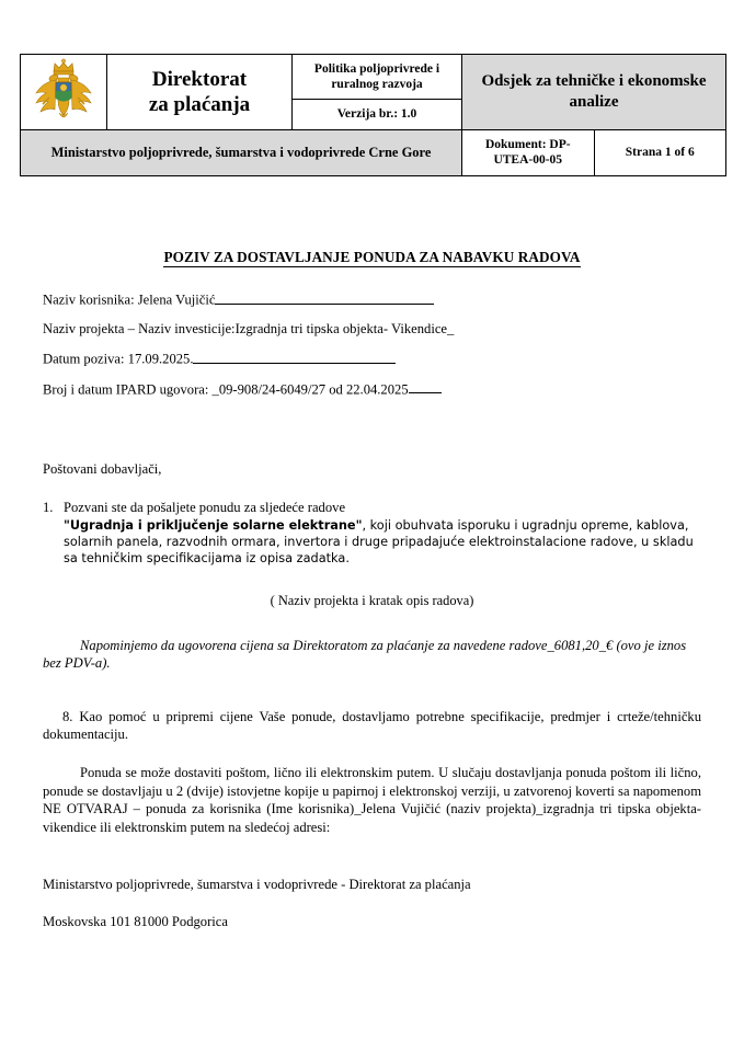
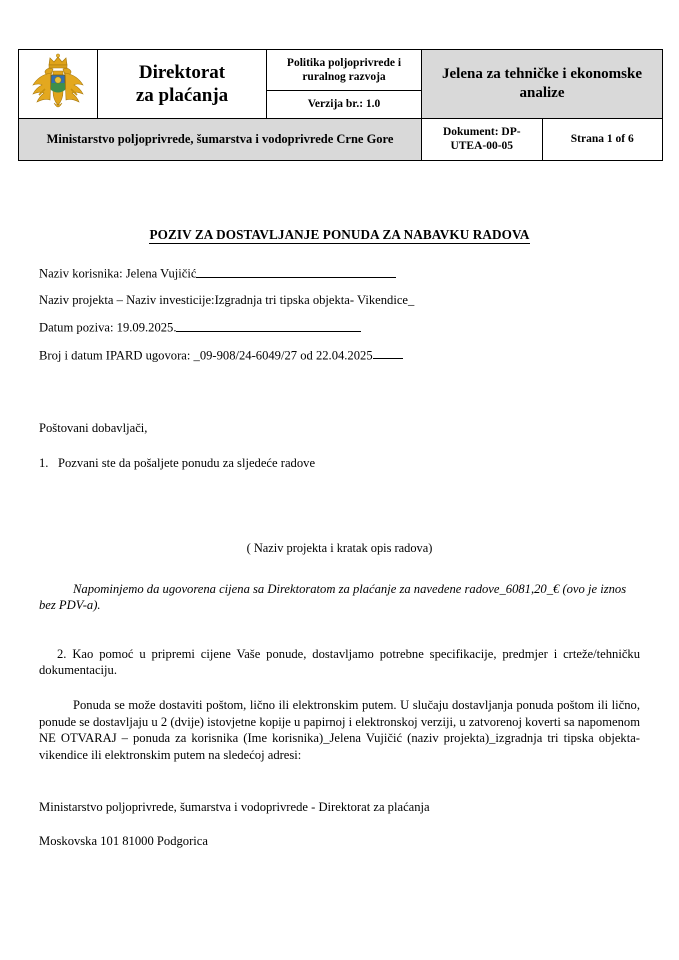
- 	Direktorat za plaćanja	Politika poljoprivrede i ruralnog razvoja	Odsjek za tehničke i ekonomske analize
+ 	Direktorat za plaćanja	Politika poljoprivrede i ruralnog razvoja	Jelena za tehničke i ekonomske analize
  Verzija br.: 1.0
  Ministarstvo poljoprivrede, šumarstva i vodoprivrede Crne Gore	Dokument: DP-UTEA-00-05	Strana 1 of 6
  POZIV ZA DOSTAVLJANJE PONUDA ZA NABAVKU RADOVA
  Naziv korisnika: Jelena Vujičić
  Naziv projekta – Naziv investicije:Izgradnja tri tipska objekta- Vikendice_
- Datum poziva: 17.09.2025.
+ Datum poziva: 19.09.2025.
  Broj i datum IPARD ugovora: _09-908/24-6049/27 od 22.04.2025
  Poštovani dobavljači,
  1.
  Pozvani ste da pošaljete ponudu za sljedeće radove
- "Ugradnja i priključenje solarne elektrane", koji obuhvata isporuku i ugradnju opreme, kablova, solarnih panela, razvodnih ormara, invertora i druge pripadajuće elektroinstalacione radove, u skladu sa tehničkim specifikacijama iz opisa zadatka.
  ( Naziv projekta i kratak opis radova)
  Napominjemo da ugovorena cijena sa Direktoratom za plaćanje za navedene radove_6081,20_€ (ovo je iznos bez PDV-a).
- 8. Kao pomoć u pripremi cijene Vaše ponude, dostavljamo potrebne specifikacije, predmjer i crteže/tehničku dokumentaciju.
+ 2. Kao pomoć u pripremi cijene Vaše ponude, dostavljamo potrebne specifikacije, predmjer i crteže/tehničku dokumentaciju.
  Ponuda se može dostaviti poštom, lično ili elektronskim putem. U slučaju dostavljanja ponuda poštom ili lično, ponude se dostavljaju u 2 (dvije) istovjetne kopije u papirnoj i elektronskoj verziji, u zatvorenoj koverti sa napomenom NE OTVARAJ – ponuda za korisnika (Ime korisnika)_Jelena Vujičić (naziv projekta)_izgradnja tri tipska objekta- vikendice ili elektronskim putem na sledećoj adresi:
  Ministarstvo poljoprivrede, šumarstva i vodoprivrede - Direktorat za plaćanja
  Moskovska 101 81000 Podgorica
